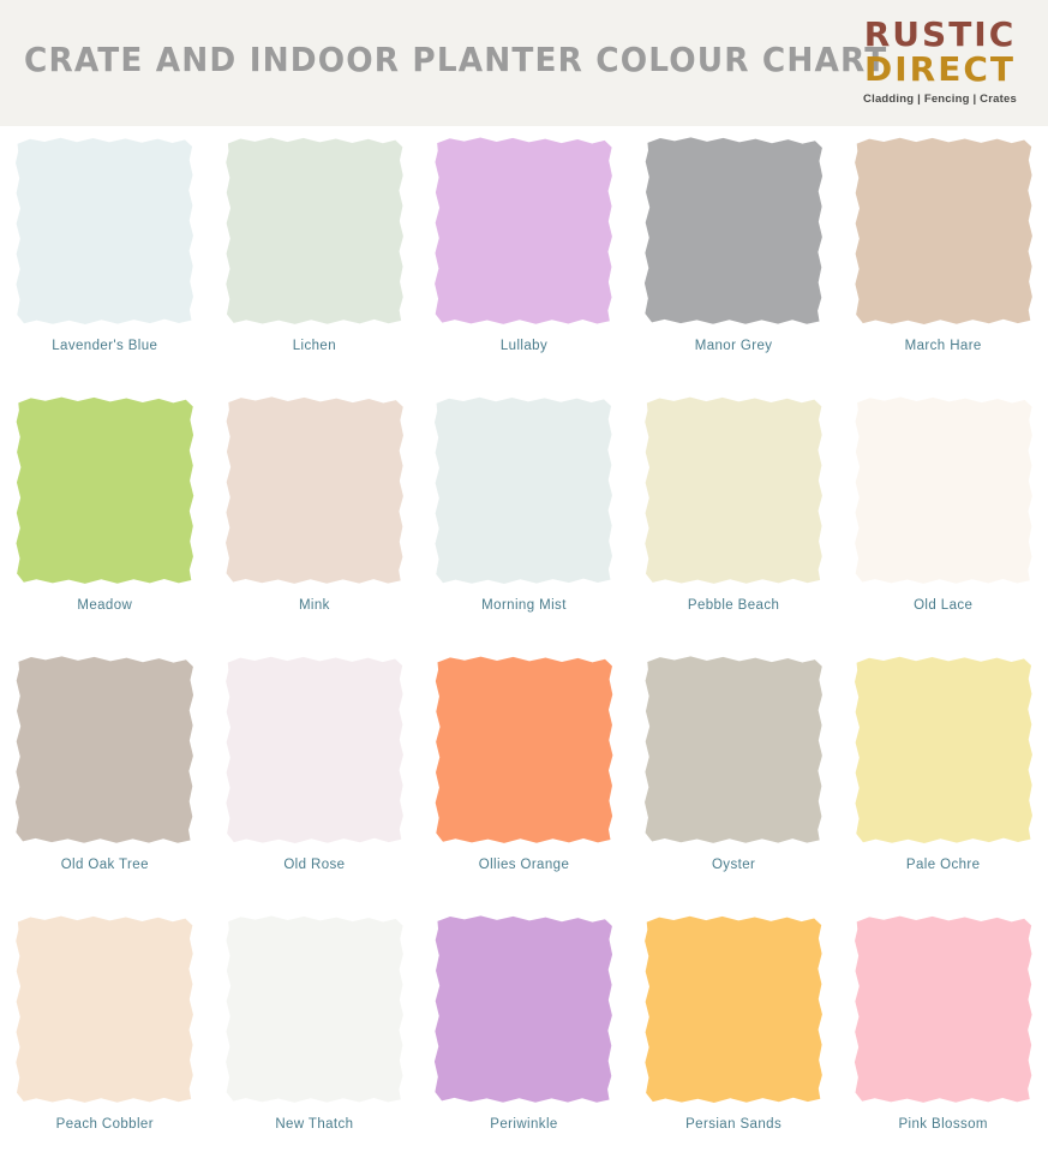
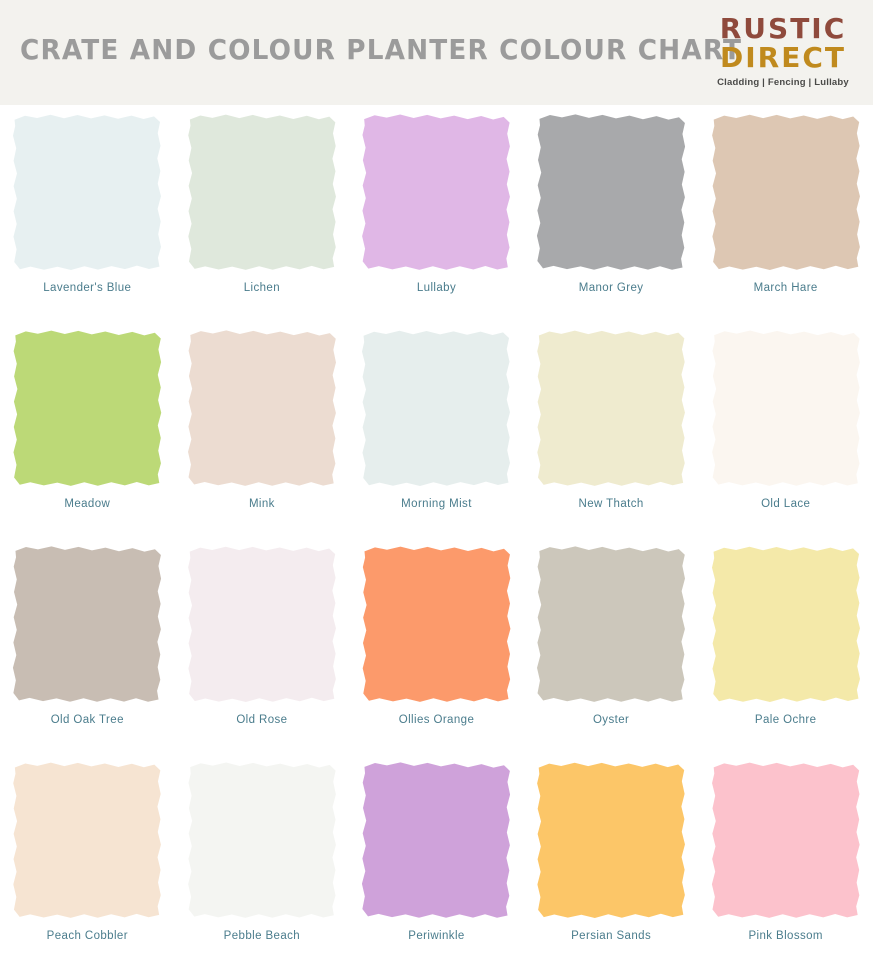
- CRATE AND INDOOR PLANTER COLOUR CHART
+ CRATE AND COLOUR PLANTER COLOUR CHART
  RUSTIC
  DIRECT
- Cladding | Fencing | Crates
+ Cladding | Fencing | Lullaby
  Lavender's Blue
  Lichen
  Lullaby
  Manor Grey
  March Hare
  Meadow
  Mink
  Morning Mist
- Pebble Beach
+ New Thatch
  Old Lace
  Old Oak Tree
  Old Rose
  Ollies Orange
  Oyster
  Pale Ochre
  Peach Cobbler
- New Thatch
+ Pebble Beach
  Periwinkle
  Persian Sands
  Pink Blossom
